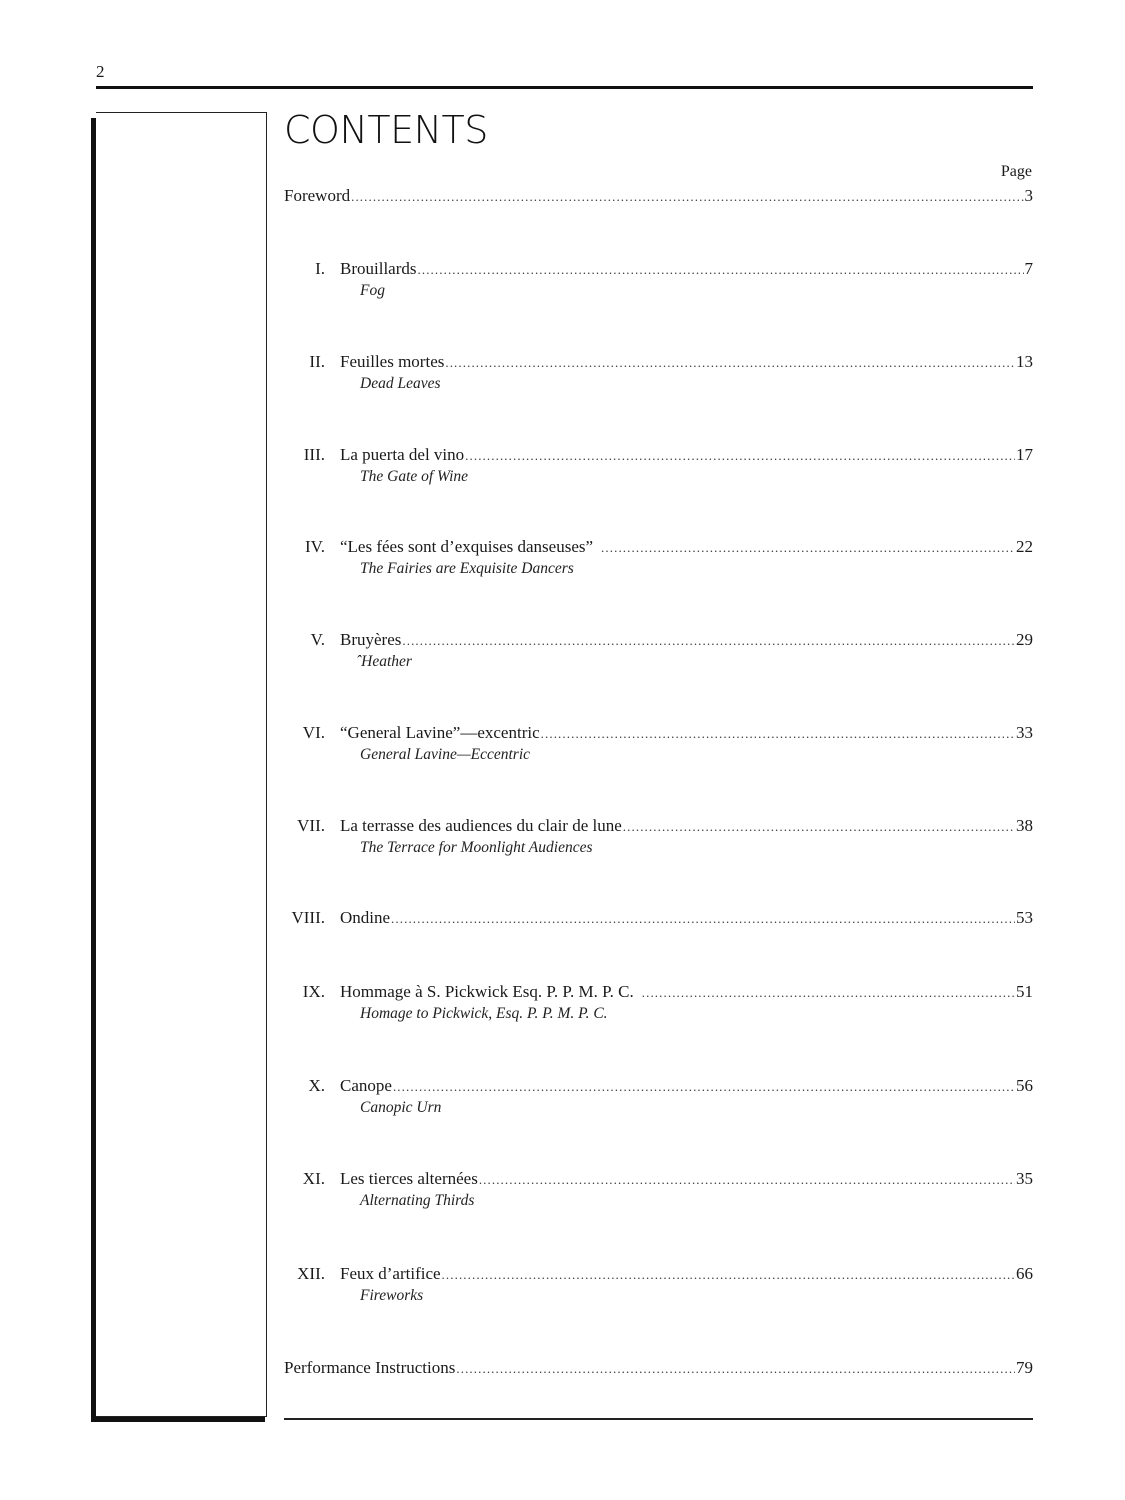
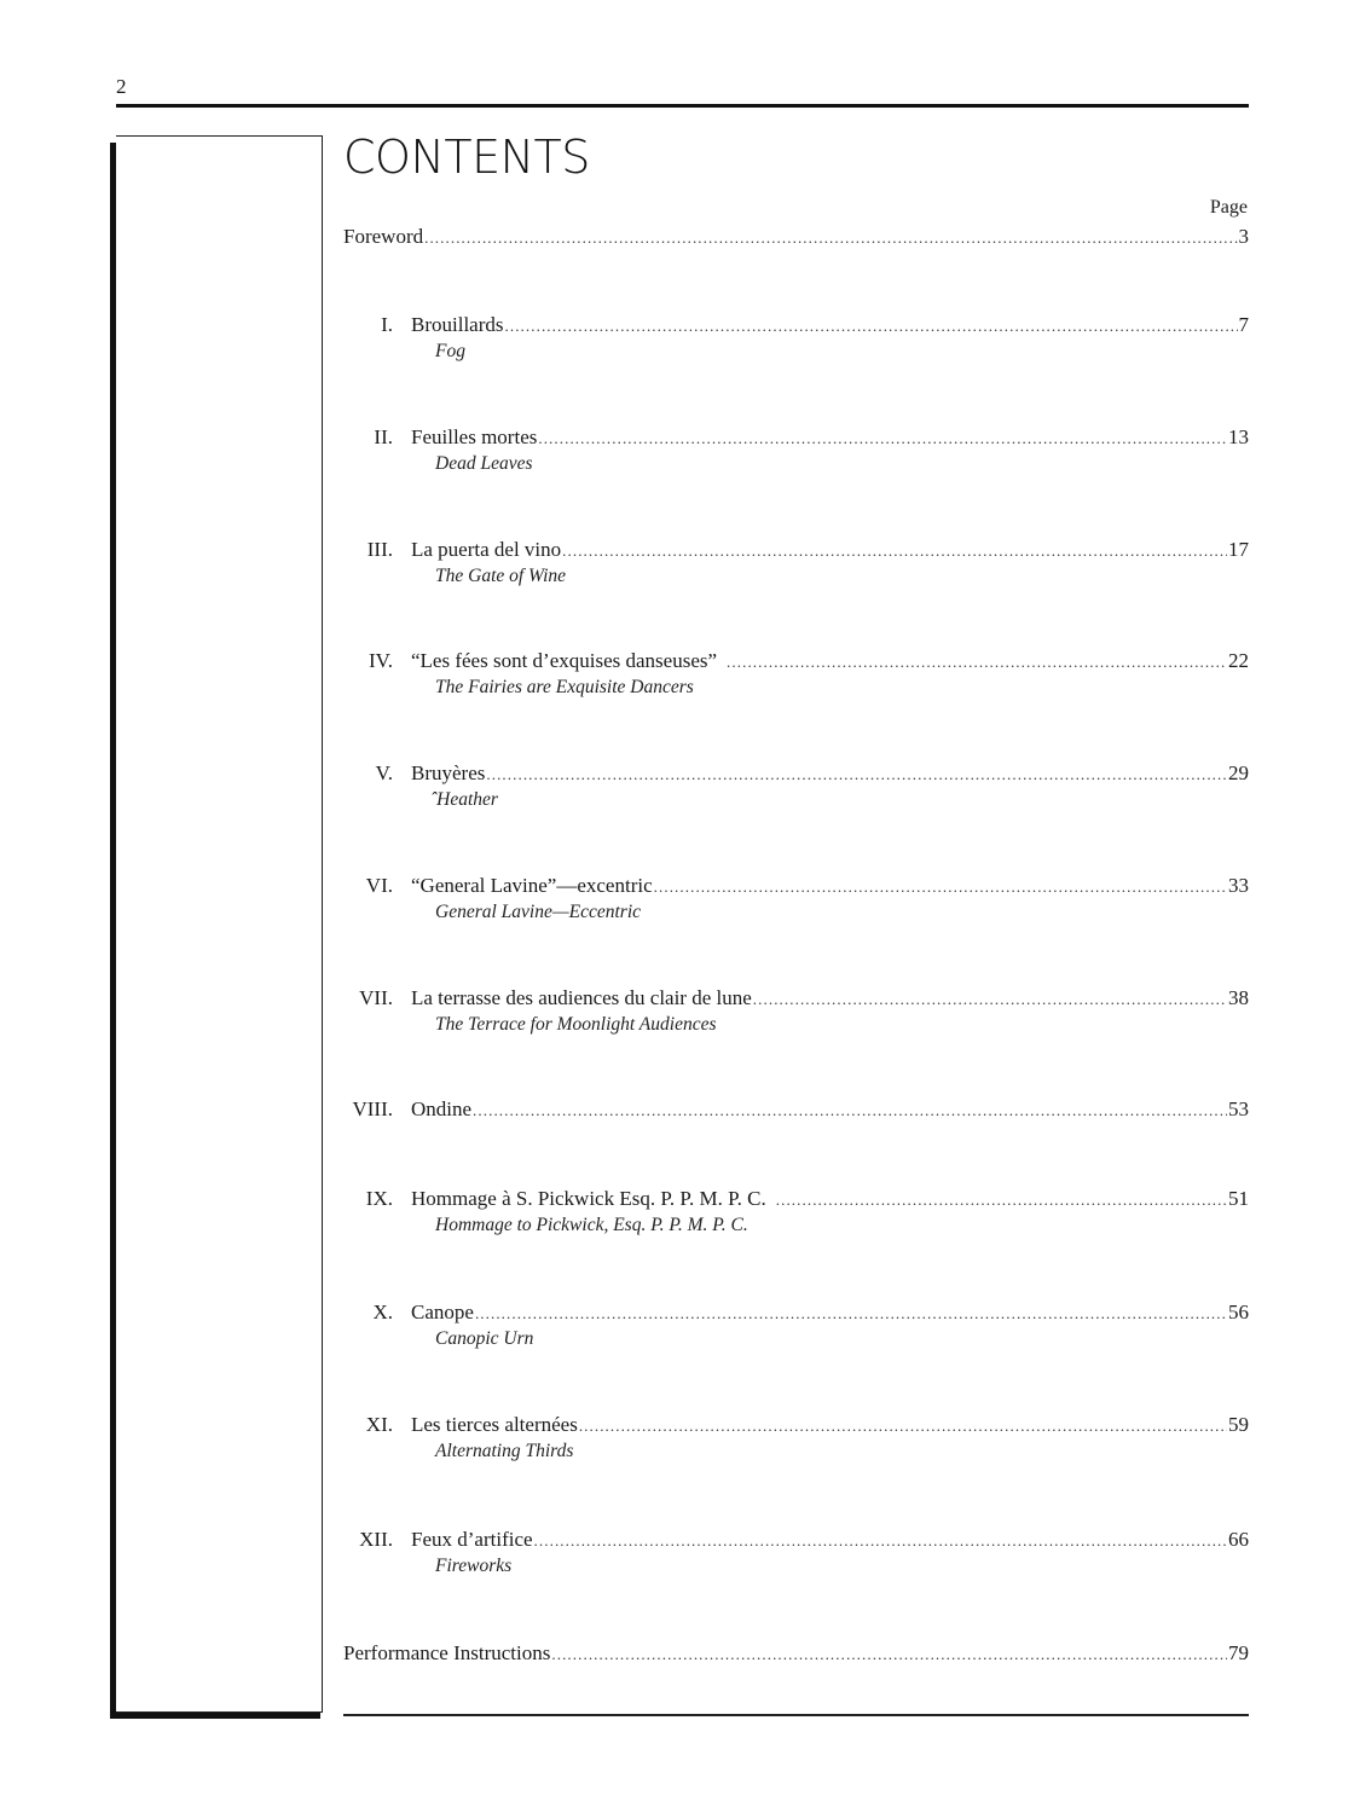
  2
  CONTENTS
  Page
  Foreword
  3
  I.
  Brouillards
  7
  Fog
  II.
  Feuilles mortes
  13
  Dead Leaves
  III.
  La puerta del vino
  17
  The Gate of Wine
  IV.
  “Les fées sont d’exquises danseuses”
  22
  The Fairies are Exquisite Dancers
  V.
  Bruyères
  29
  ˆHeather
  VI.
  “General Lavine”—excentric
  33
  General Lavine—Eccentric
  VII.
  La terrasse des audiences du clair de lune
  38
  The Terrace for Moonlight Audiences
  VIII.
  Ondine
  53
  IX.
  Hommage à S. Pickwick Esq. P. P. M. P. C.
  51
- Homage to Pickwick, Esq. P. P. M. P. C.
+ Hommage to Pickwick, Esq. P. P. M. P. C.
  X.
  Canope
  56
  Canopic Urn
  XI.
  Les tierces alternées
- 35
+ 59
  Alternating Thirds
  XII.
  Feux d’artifice
  66
  Fireworks
  Performance Instructions
  79
